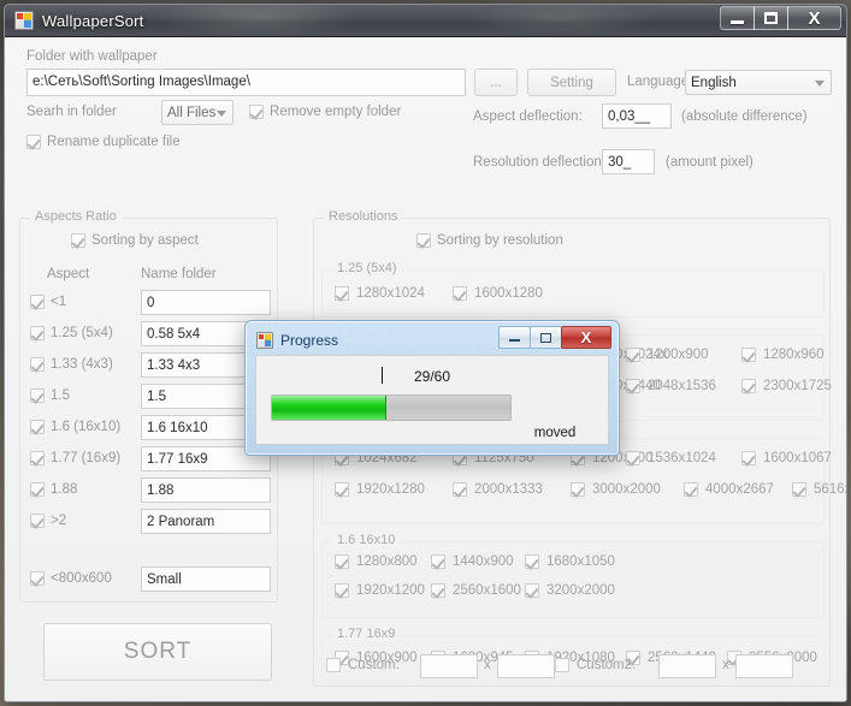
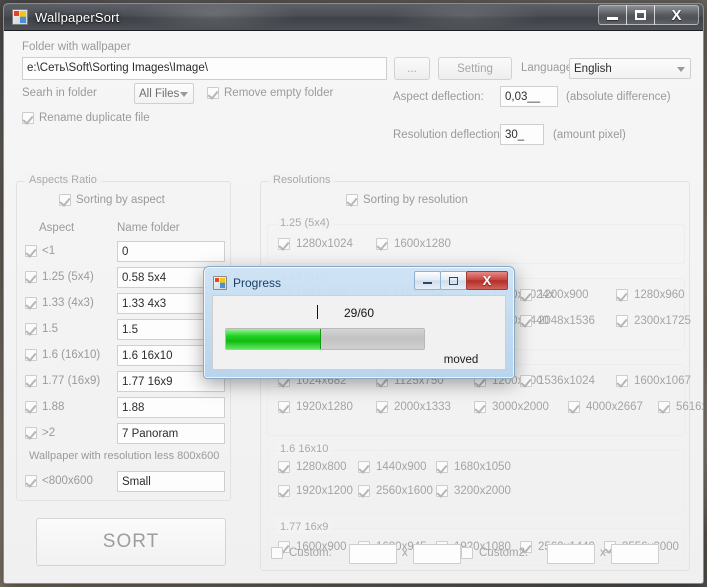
  WallpaperSort
  X
  Folder with wallpaper
  e:\Сеть\Soft\Sorting Images\Image\
  ...
  Setting
  Languag
  English
  Searh in folder
  All Files
  Remove empty folder
  Rename duplicate file
  Aspect deflection:
  0,03__
  (absolute difference)
  Resolution deflection
  30_
  (amount pixel)
  Aspects Ratio
  Sorting by aspect
  Aspect
  Name folder
  <1
  0
  1.25 (5x4)
  0.58 5x4
  1.33 (4x3)
  1.33 4x3
  1.5
  1.5
  1.6 (16x10)
  1.6 16x10
  1.77 (16x9)
  1.77 16x9
  1.88
  1.88
  >2
- 2 Panoram
+ 7 Panoram
+ Wallpaper with resolution less 800x600
  <800x600
  Small
  SORT
  Resolutions
  Sorting by resolution
  1.25 (5x4)
  1280x1024
  1600x1280
  1200x900
  1280x960
  2048x1536
  2300x1725
  1024x682
  1125x750
  120000
  1536x1024
  1600x1067
  1920x1280
  2000x1333
  3000x2000
  4000x2667
  1.6 16x10
  1280x800
  1440x900
  1680x1050
  1920x1200
  2560x1600
  3200x2000
  1.77 16x9
  1600x900
  Custom:
  x
  Custom2:
  x
  Progress
  X
  29/60
  moved
